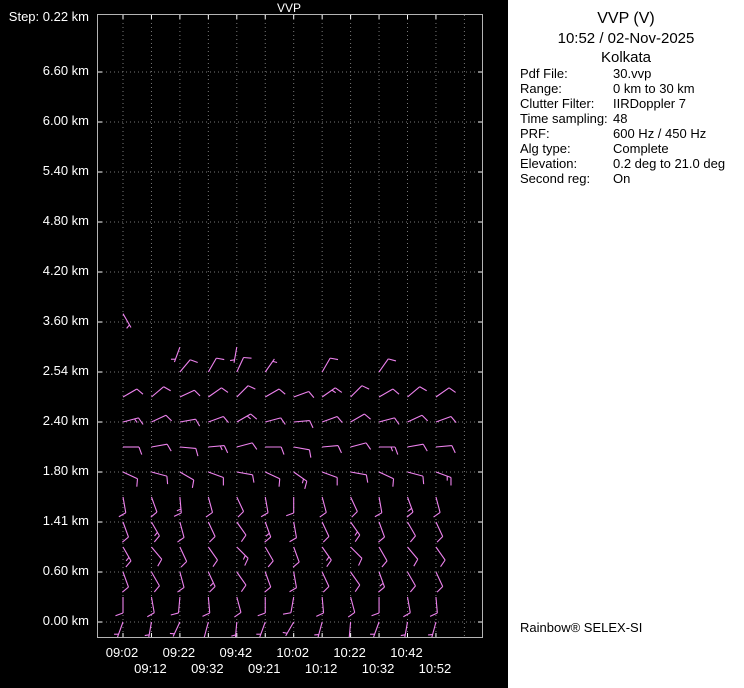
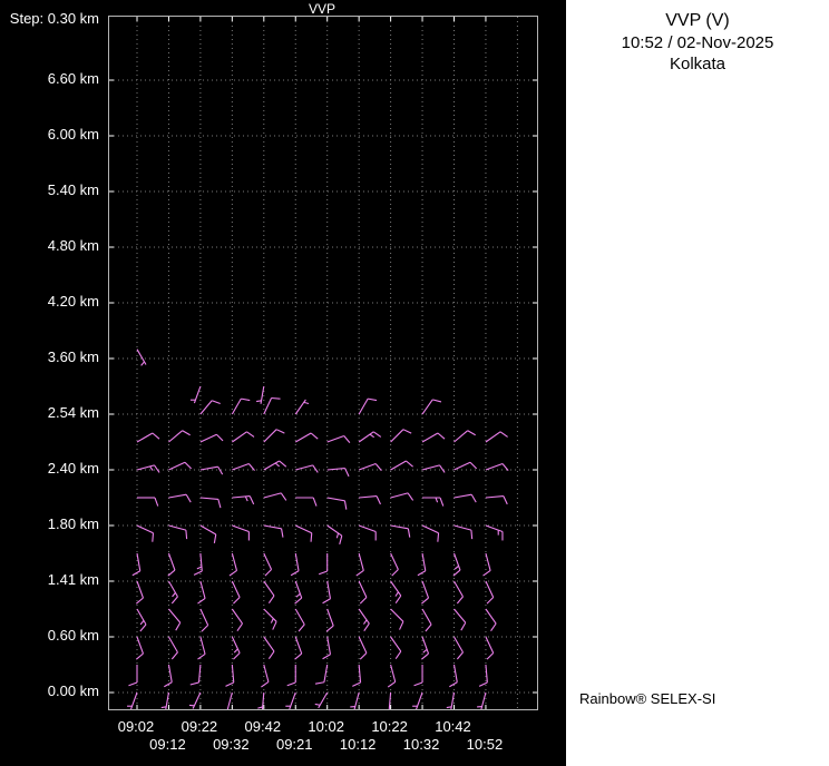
  VVP
- Step: 0.22 km
+ Step: 0.30 km
  6.60 km
  6.00 km
  5.40 km
  4.80 km
  4.20 km
  3.60 km
  2.54 km
  2.40 km
  1.80 km
  1.41 km
  0.60 km
  0.00 km
  09:02
  09:12
  09:22
  09:32
  09:42
  09:21
  10:02
  10:12
  10:22
  10:32
  10:42
  10:52
  VVP (V)
  10:52 / 02-Nov-2025
  Kolkata
- Pdf File:
- 30.vvp
- Range:
- 0 km to 30 km
- Clutter Filter:
- IIRDoppler 7
- Time sampling:
- 48
- PRF:
- 600 Hz / 450 Hz
- Alg type:
- Complete
- Elevation:
- 0.2 deg to 21.0 deg
- Second reg:
- On
  Rainbow® SELEX-SI
